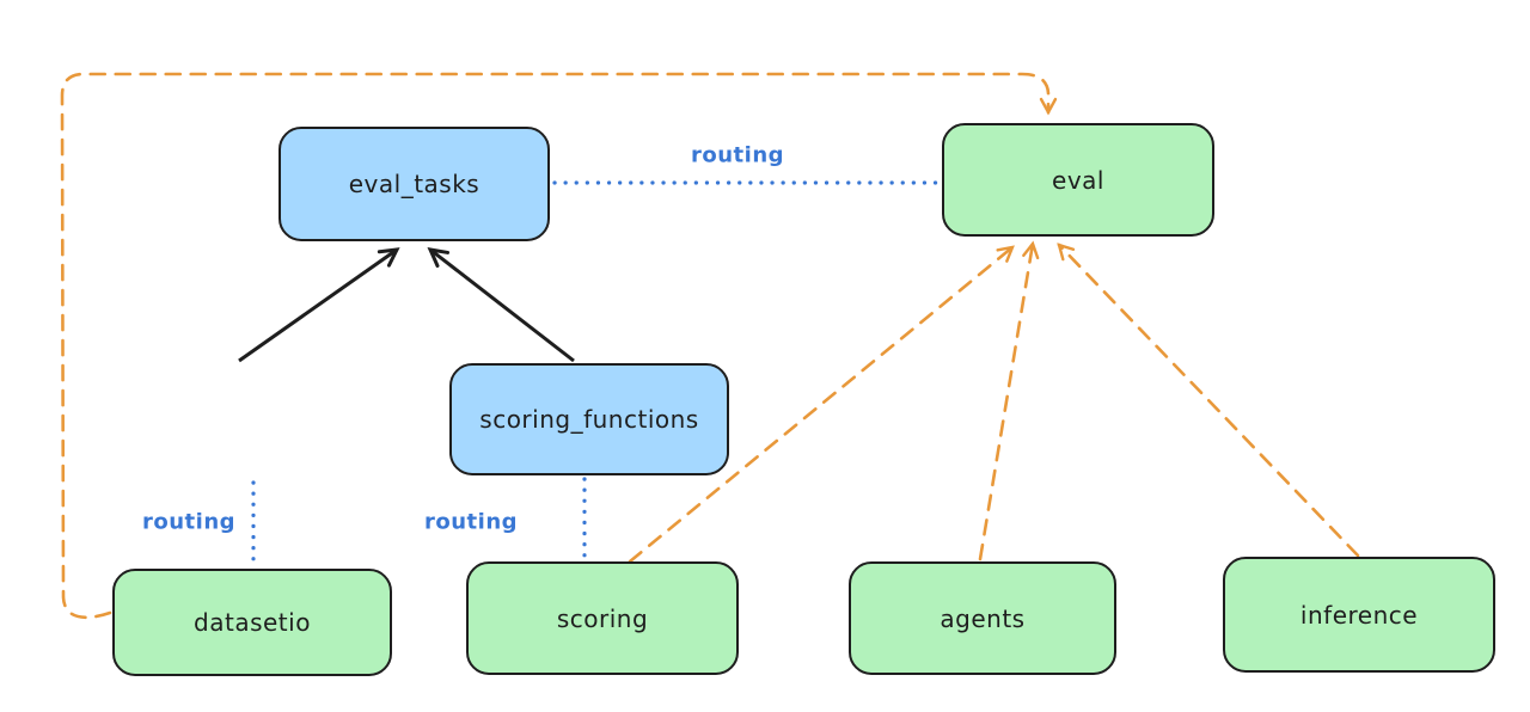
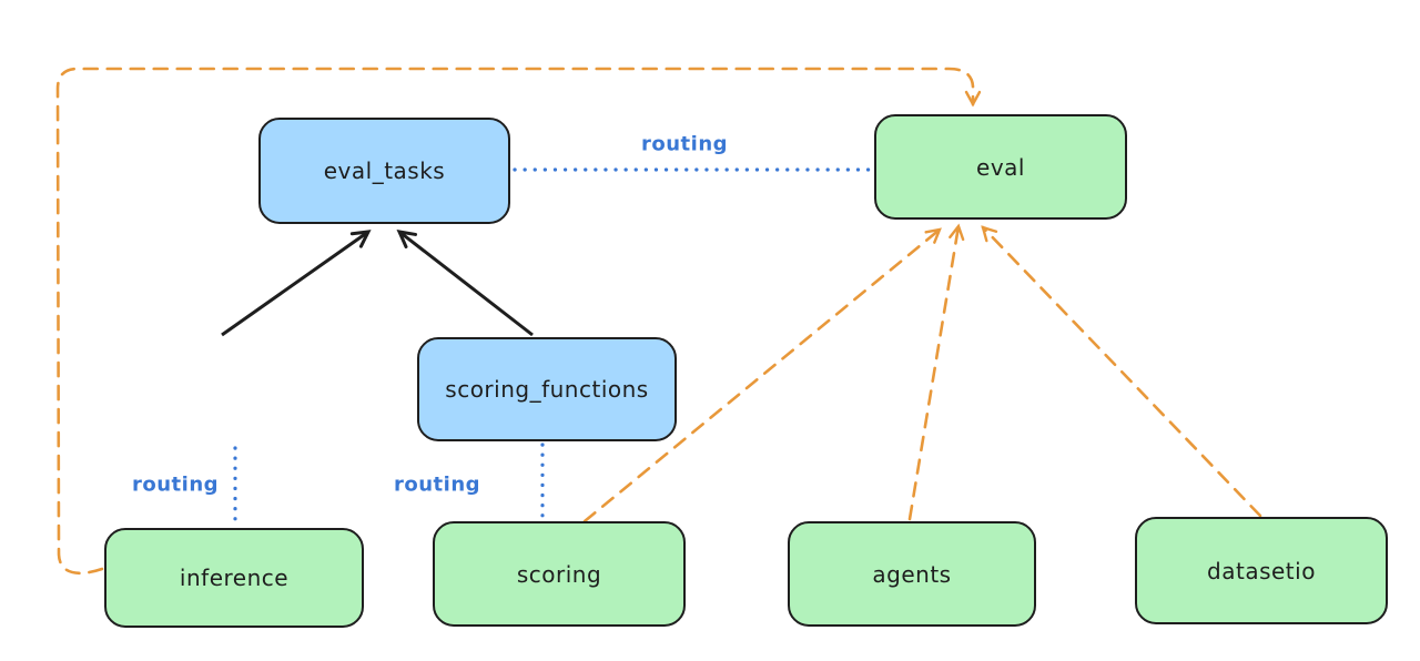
  eval_tasks
  eval
  scoring_functions
- datasetio
+ inference
  scoring
  agents
- inference
+ datasetio
  routing
  routing
  routing
